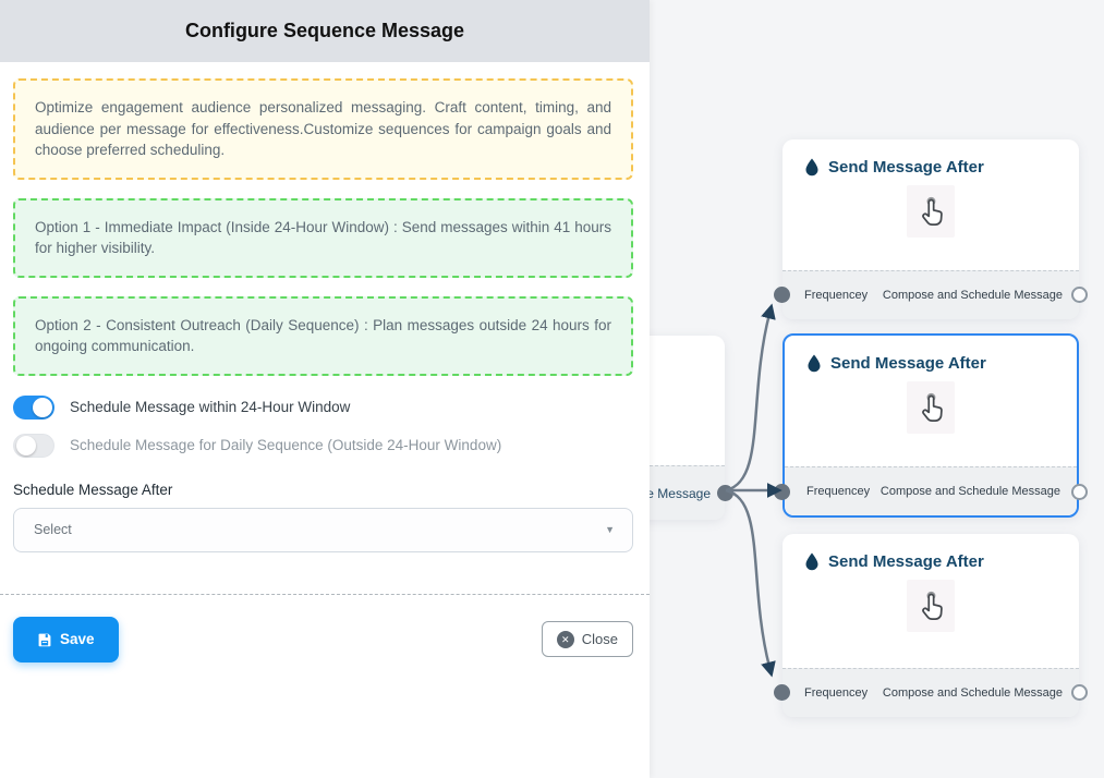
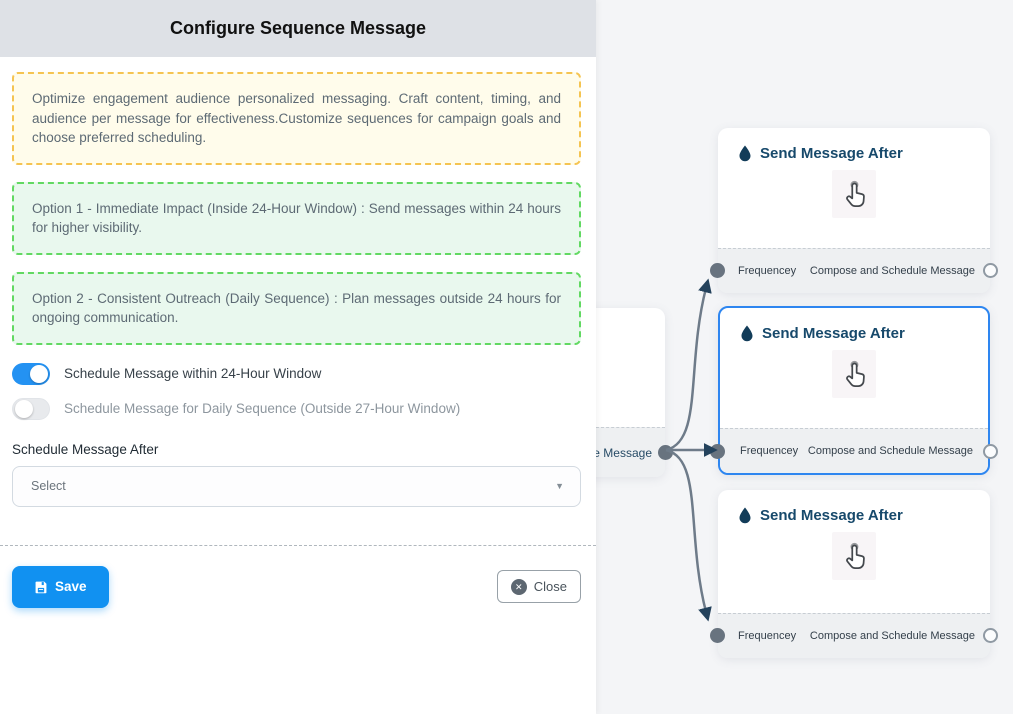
  e Message
  Send Message After
  Frequencey
  Compose and Schedule Message
  Send Message After
  Frequencey
  Compose and Schedule Message
  Send Message After
  Frequencey
  Compose and Schedule Message
  Configure Sequence Message
  Optimize engagement audience personalized messaging. Craft content, timing, and audience per message for effectiveness.Customize sequences for campaign goals and choose preferred scheduling.
- Option 1 - Immediate Impact (Inside 24-Hour Window) : Send messages within 41 hours for higher visibility.
+ Option 1 - Immediate Impact (Inside 24-Hour Window) : Send messages within 24 hours for higher visibility.
  Option 2 - Consistent Outreach (Daily Sequence) : Plan messages outside 24 hours for ongoing communication.
  Schedule Message within 24-Hour Window
- Schedule Message for Daily Sequence (Outside 24-Hour Window)
+ Schedule Message for Daily Sequence (Outside 27-Hour Window)
  Schedule Message After
  Select
  ▼
  Save
  ✕
  Close
